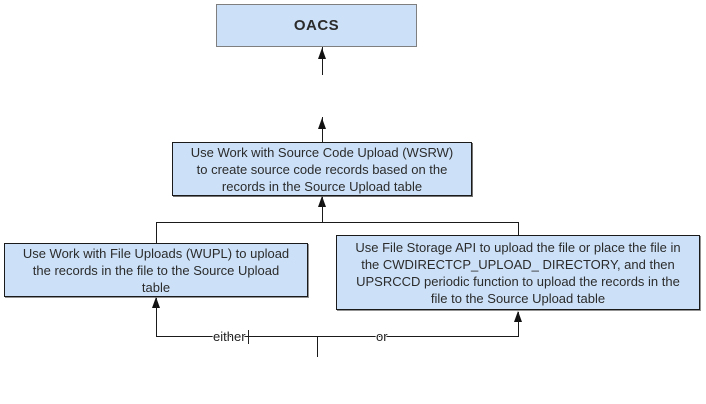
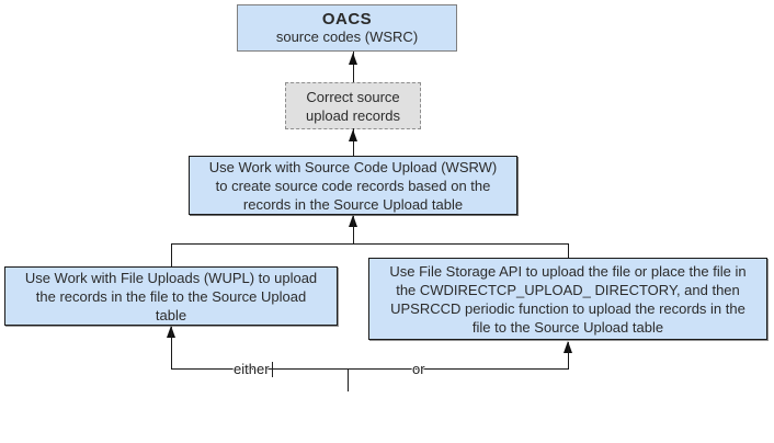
  OACS
+ source codes (WSRC)
+ Correct source
+ upload records
  Use Work with Source Code Upload (WSRW)
  to create source code records based on the
  records in the Source Upload table
  Use Work with File Uploads (WUPL) to upload
  the records in the file to the Source Upload
  table
  Use File Storage API to upload the file or place the file in
  the CWDIRECTCP_UPLOAD_ DIRECTORY, and then
  UPSRCCD periodic function to upload the records in the
  file to the Source Upload table
  either
  or
